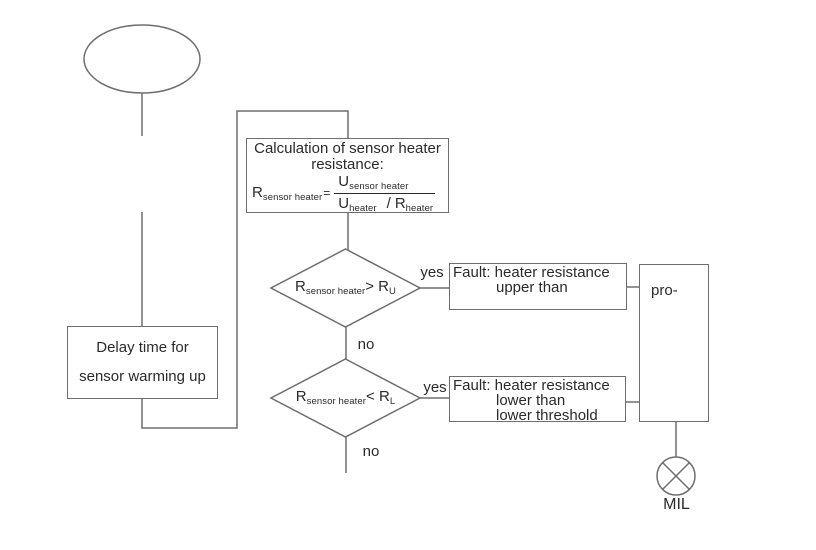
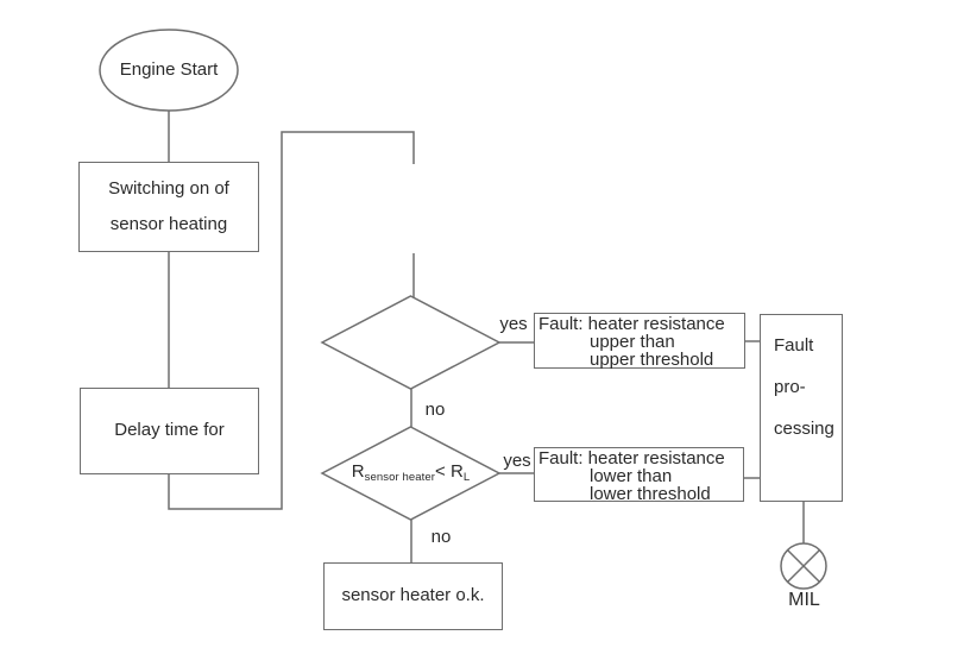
+ Engine Start
+ Switching on of
+ sensor heating
  Delay time for
- sensor warming up
- Calculation of sensor heater
- resistance:
- Rsensor heater
- =
- Usensor heater
- Uheater / Rheater
- Rsensor heater> RU
  Rsensor heater< RL
  Fault: heater resistance
  upper than
+ upper threshold
  Fault: heater resistance
  lower than
  lower threshold
+ Fault
  pro-
+ cessing
+ sensor heater o.k.
  yes
  no
  yes
  no
  MIL
